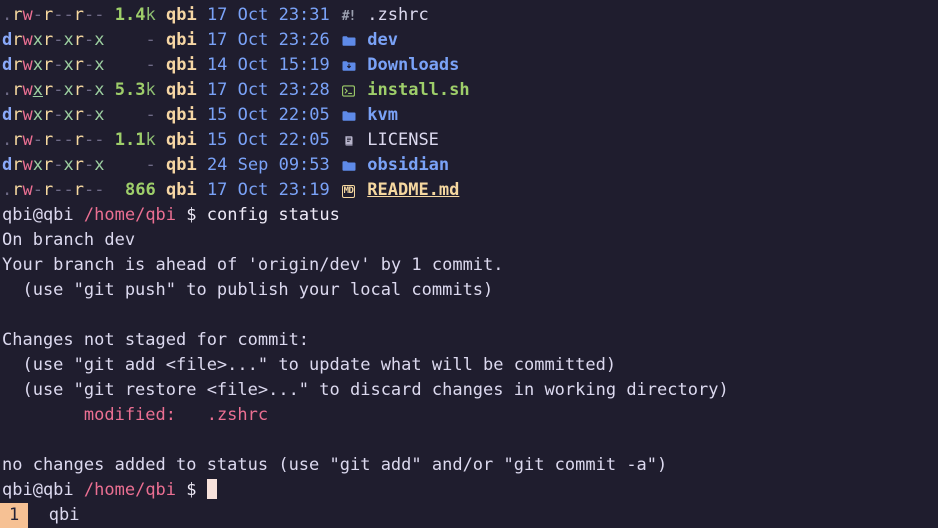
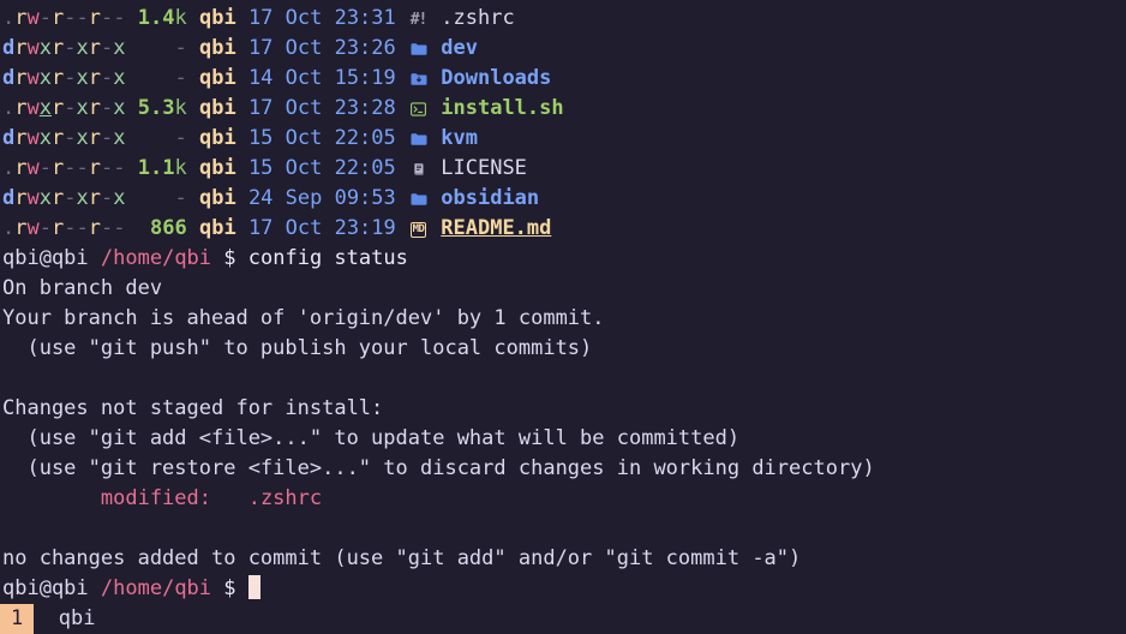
  .rw-r--r-- 1.4k qbi 17 Oct 23:31 #! .zshrc
  drwxr-xr-x - qbi 17 Oct 23:26 dev
  drwxr-xr-x - qbi 14 Oct 15:19 Downloads
  .rwxr-xr-x 5.3k qbi 17 Oct 23:28 install.sh
  drwxr-xr-x - qbi 15 Oct 22:05 kvm
  .rw-r--r-- 1.1k qbi 15 Oct 22:05 LICENSE
  drwxr-xr-x - qbi 24 Sep 09:53 obsidian
  .rw-r--r-- 866 qbi 17 Oct 23:19 MD README.md
  qbi@qbi /home/qbi $ config status
  On branch dev
  Your branch is ahead of 'origin/dev' by 1 commit.
  (use "git push" to publish your local commits)
- Changes not staged for commit:
+ Changes not staged for install:
  (use "git add <file>..." to update what will be committed)
  (use "git restore <file>..." to discard changes in working directory)
  modified: .zshrc
- no changes added to status (use "git add" and/or "git commit -a")
+ no changes added to commit (use "git add" and/or "git commit -a")
  qbi@qbi /home/qbi $
  1 qbi
